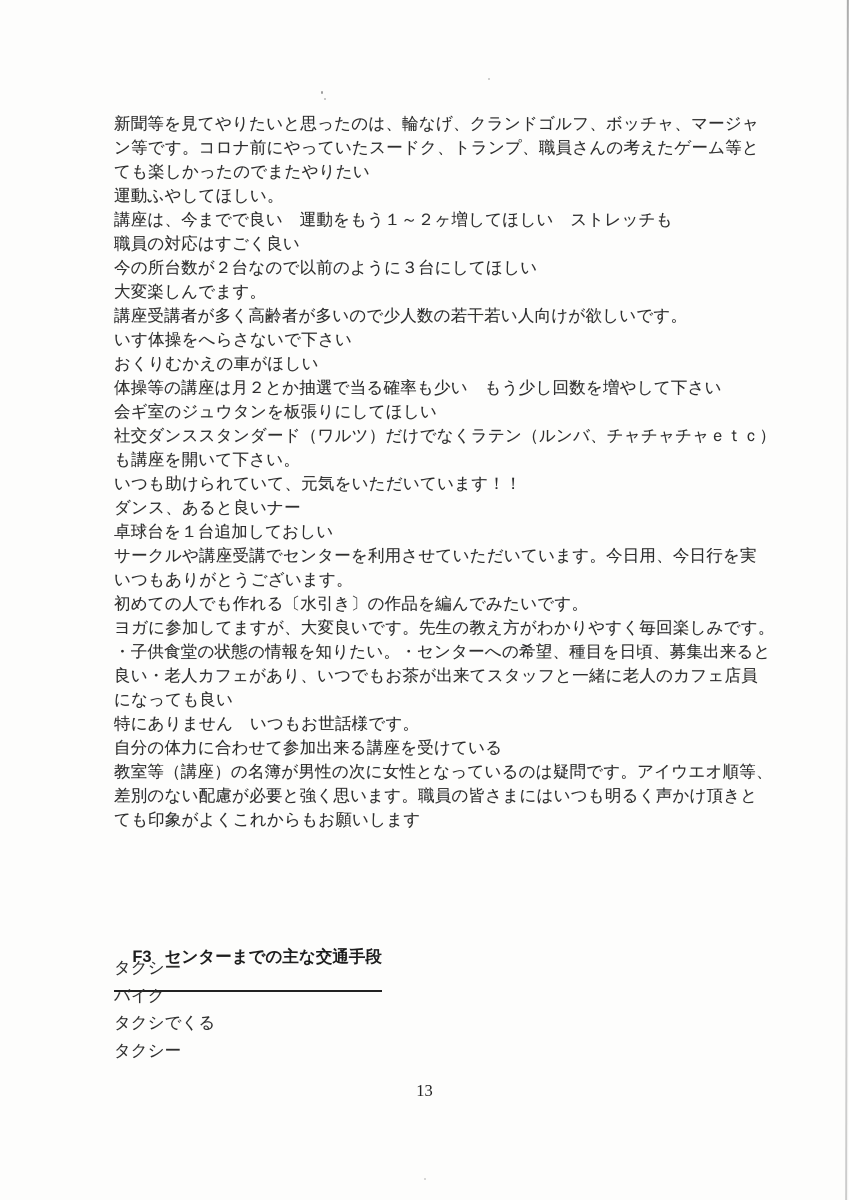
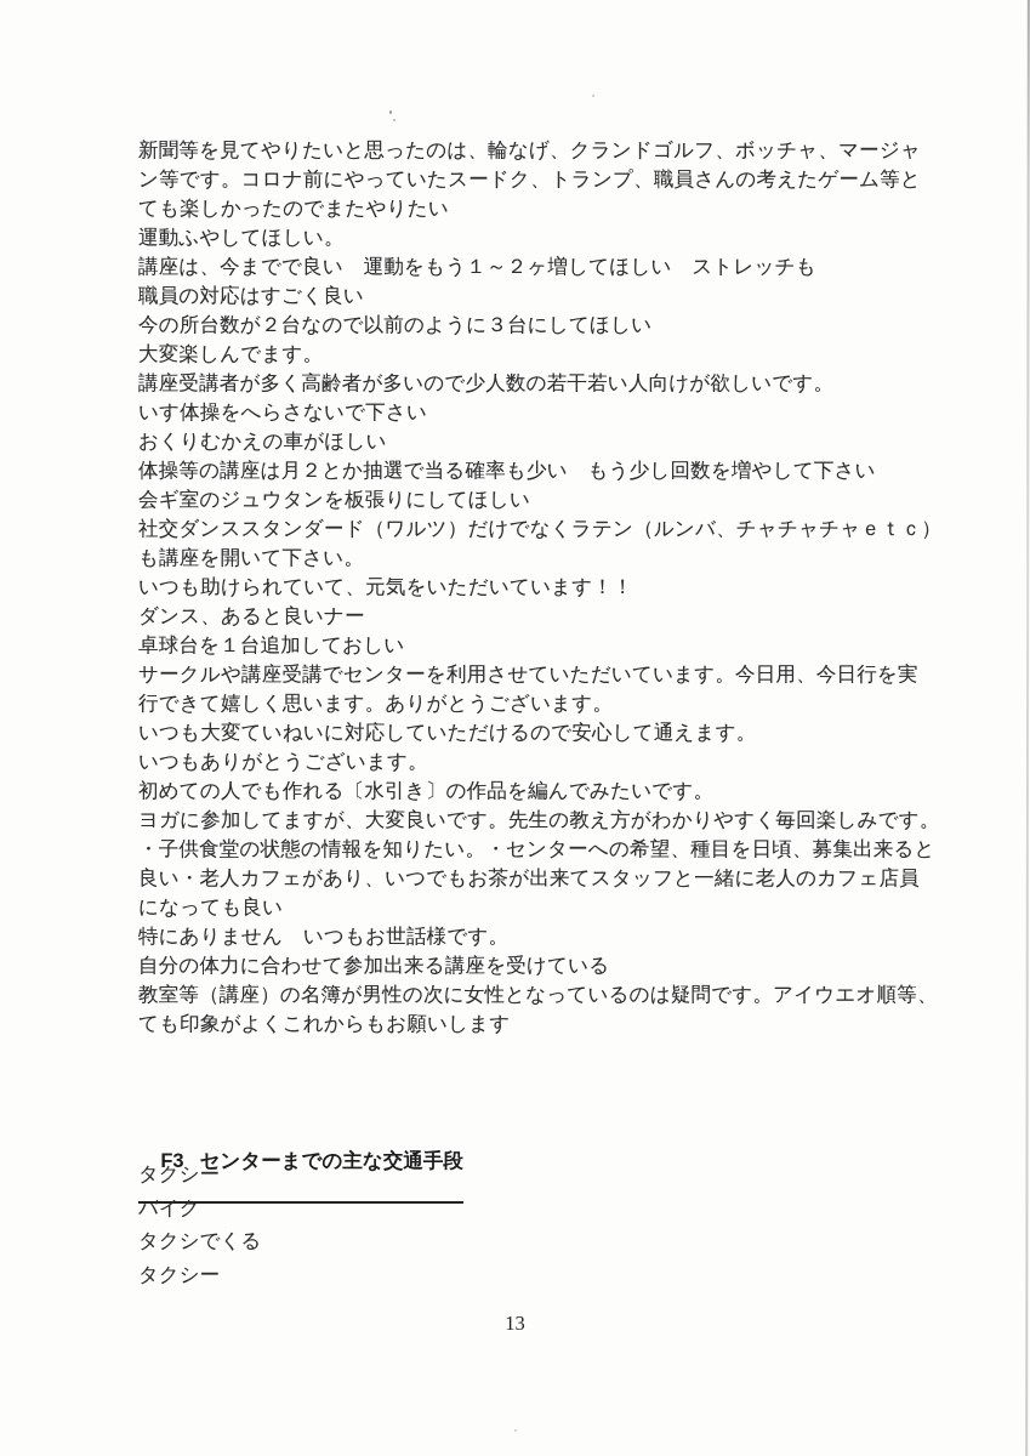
  新聞等を見てやりたいと思ったのは、輪なげ、クランドゴルフ、ボッチャ、マージャ
  ン等です。コロナ前にやっていたスードク、トランプ、職員さんの考えたゲーム等と
  ても楽しかったのでまたやりたい
  運動ふやしてほしい。
  講座は、今までで良い 運動をもう１～２ヶ増してほしい ストレッチも
  職員の対応はすごく良い
  今の所台数が２台なので以前のように３台にしてほしい
  大変楽しんでます。
  講座受講者が多く高齢者が多いので少人数の若干若い人向けが欲しいです。
  いす体操をへらさないで下さい
  おくりむかえの車がほしい
  体操等の講座は月２とか抽選で当る確率も少い もう少し回数を増やして下さい
  会ギ室のジュウタンを板張りにしてほしい
  社交ダンススタンダード（ワルツ）だけでなくラテン（ルンバ、チャチャチャｅｔｃ）
  も講座を開いて下さい。
  いつも助けられていて、元気をいただいています！！
  ダンス、あると良いナー
  卓球台を１台追加しておしい
  サークルや講座受講でセンターを利用させていただいています。今日用、今日行を実
+ 行できて嬉しく思います。ありがとうございます。
+ いつも大変ていねいに対応していただけるので安心して通えます。
  いつもありがとうございます。
  初めての人でも作れる〔水引き〕の作品を編んでみたいです。
  ヨガに参加してますが、大変良いです。先生の教え方がわかりやすく毎回楽しみです。
  ・子供食堂の状態の情報を知りたい。・センターへの希望、種目を日頃、募集出来ると
  良い・老人カフェがあり、いつでもお茶が出来てスタッフと一緒に老人のカフェ店員
  になっても良い
  特にありません いつもお世話様です。
  自分の体力に合わせて参加出来る講座を受けている
  教室等（講座）の名簿が男性の次に女性となっているのは疑問です。アイウエオ順等、
- 差別のない配慮が必要と強く思います。職員の皆さまにはいつも明るく声かけ頂きと
  ても印象がよくこれからもお願いします
  F3 センターまでの主な交通手段
  タクシー
  バイク
  タクシでくる
  タクシー
  13
